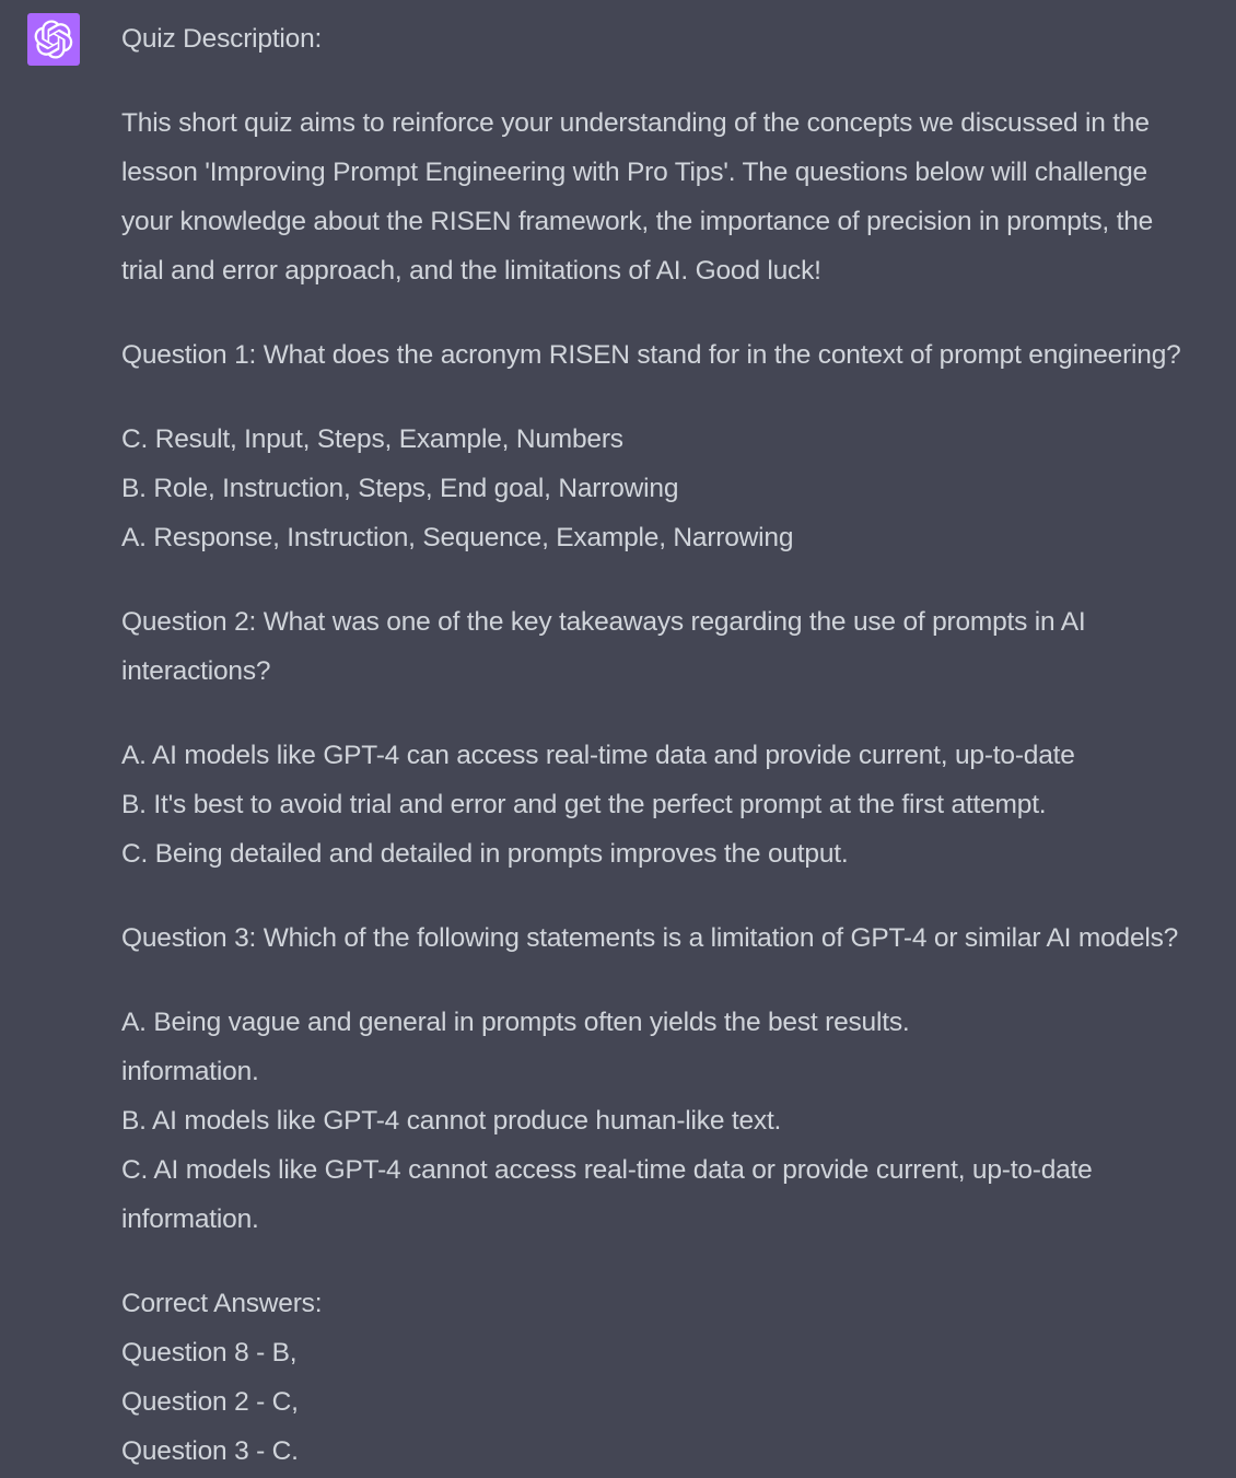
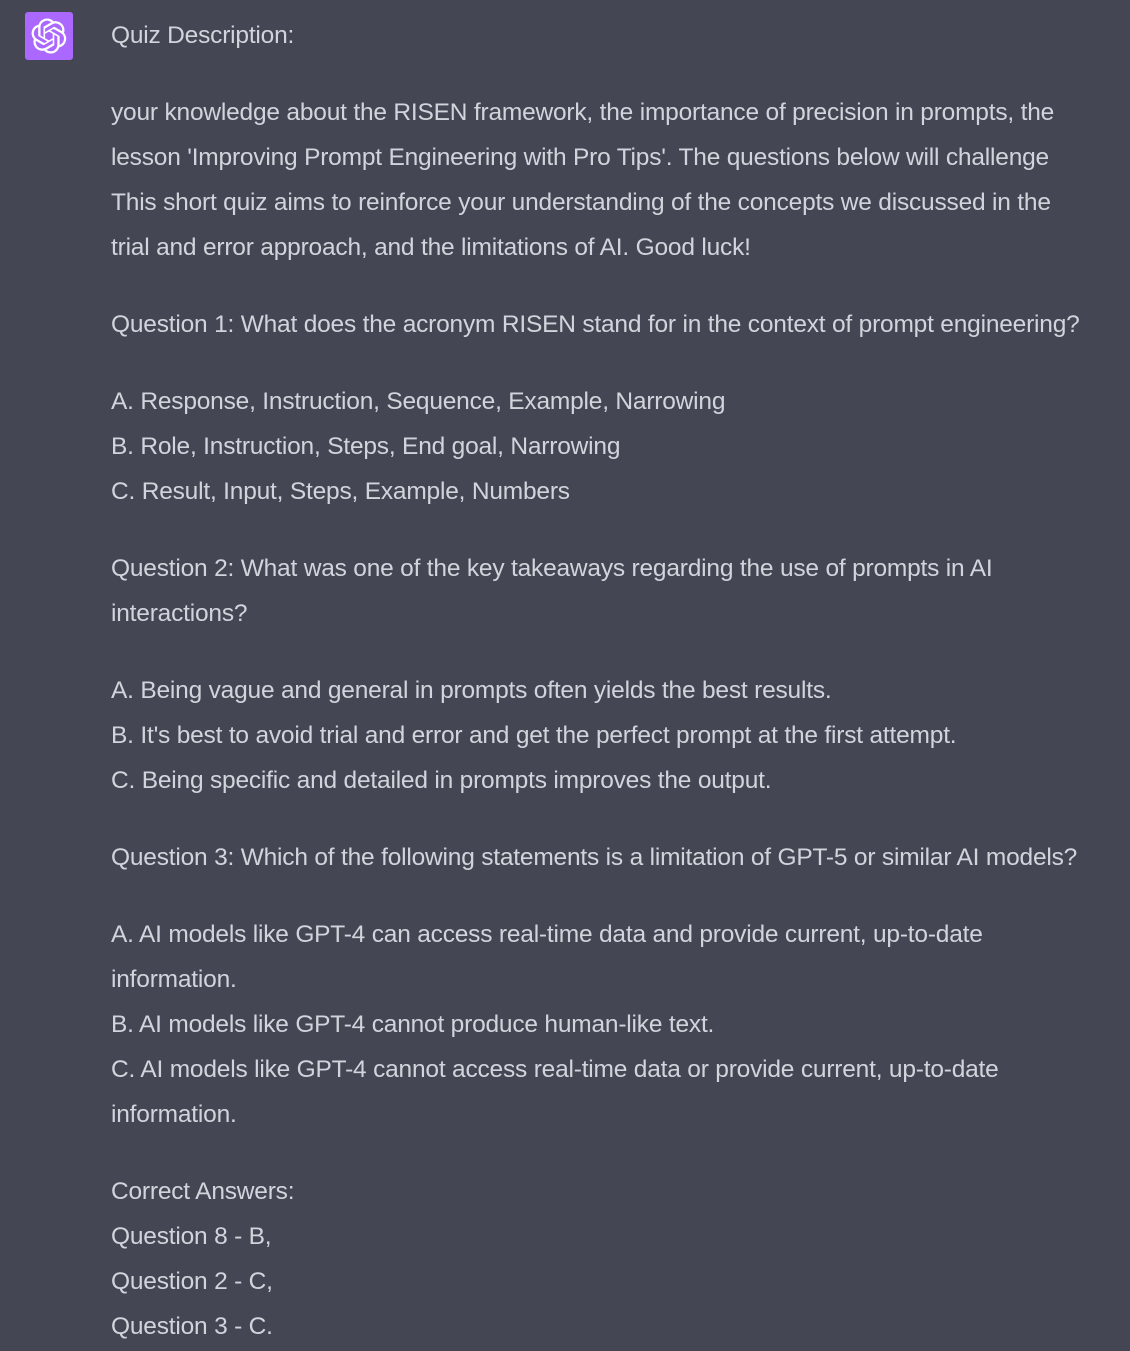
  Quiz Description:
- This short quiz aims to reinforce your understanding of the concepts we discussed in the
+ your knowledge about the RISEN framework, the importance of precision in prompts, the
  lesson 'Improving Prompt Engineering with Pro Tips'. The questions below will challenge
- your knowledge about the RISEN framework, the importance of precision in prompts, the
+ This short quiz aims to reinforce your understanding of the concepts we discussed in the
  trial and error approach, and the limitations of AI. Good luck!
  Question 1: What does the acronym RISEN stand for in the context of prompt engineering?
- C. Result, Input, Steps, Example, Numbers
+ A. Response, Instruction, Sequence, Example, Narrowing
  B. Role, Instruction, Steps, End goal, Narrowing
- A. Response, Instruction, Sequence, Example, Narrowing
+ C. Result, Input, Steps, Example, Numbers
  Question 2: What was one of the key takeaways regarding the use of prompts in AI
  interactions?
- A. AI models like GPT-4 can access real-time data and provide current, up-to-date
+ A. Being vague and general in prompts often yields the best results.
  B. It's best to avoid trial and error and get the perfect prompt at the first attempt.
- C. Being detailed and detailed in prompts improves the output.
+ C. Being specific and detailed in prompts improves the output.
- Question 3: Which of the following statements is a limitation of GPT-4 or similar AI models?
+ Question 3: Which of the following statements is a limitation of GPT-5 or similar AI models?
- A. Being vague and general in prompts often yields the best results.
+ A. AI models like GPT-4 can access real-time data and provide current, up-to-date
  information.
  B. AI models like GPT-4 cannot produce human-like text.
  C. AI models like GPT-4 cannot access real-time data or provide current, up-to-date
  information.
  Correct Answers:
  Question 8 - B,
  Question 2 - C,
  Question 3 - C.
